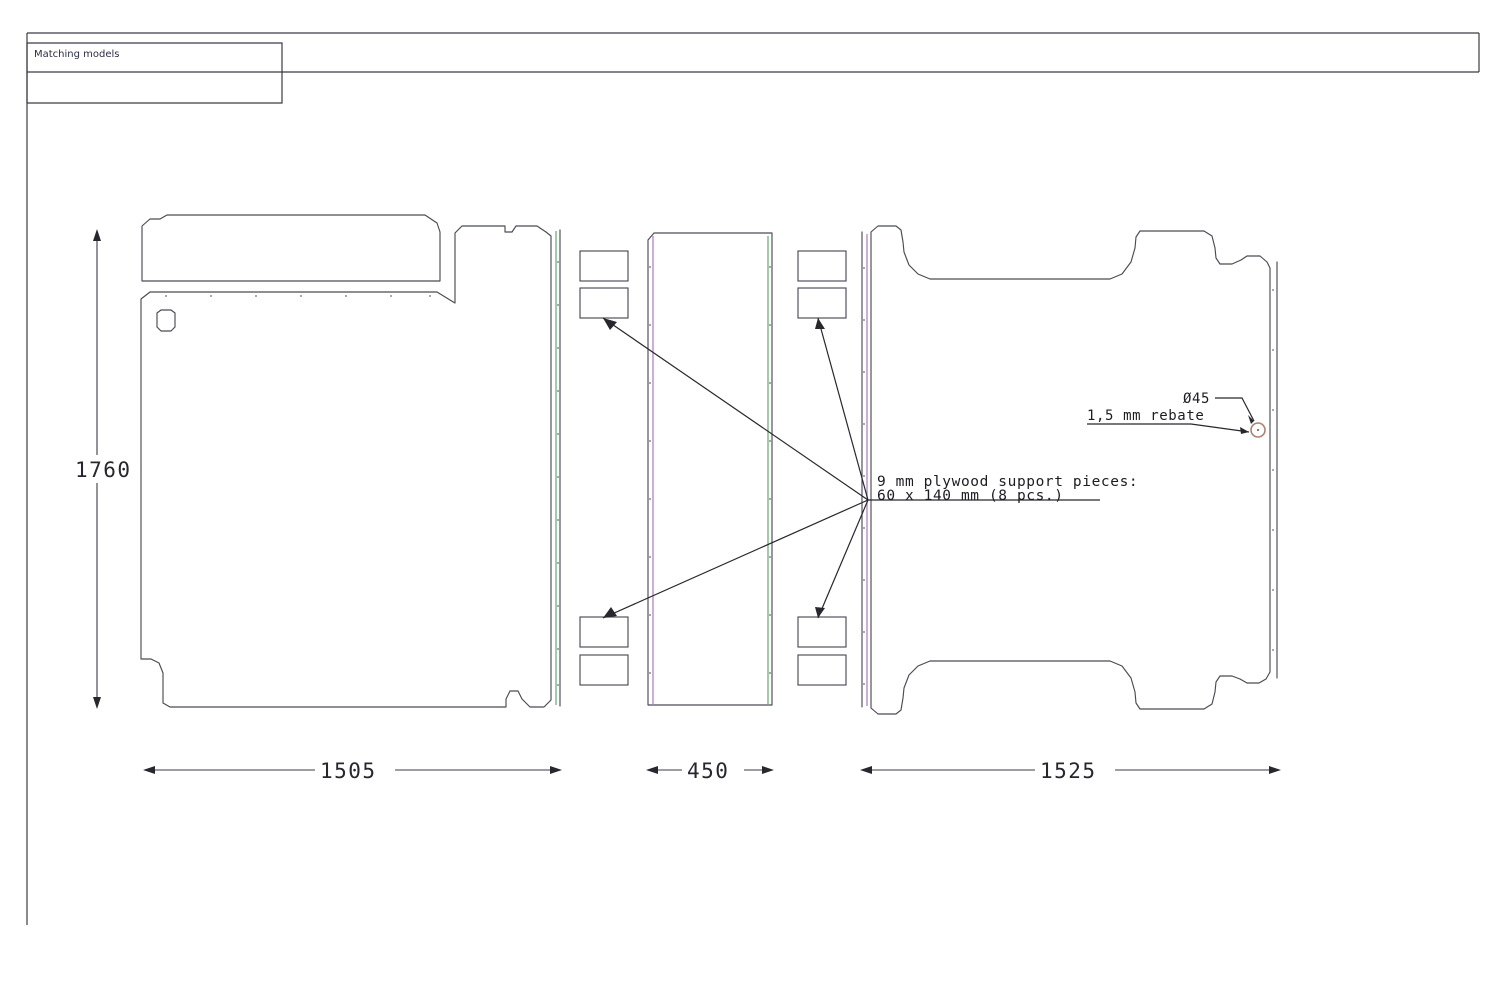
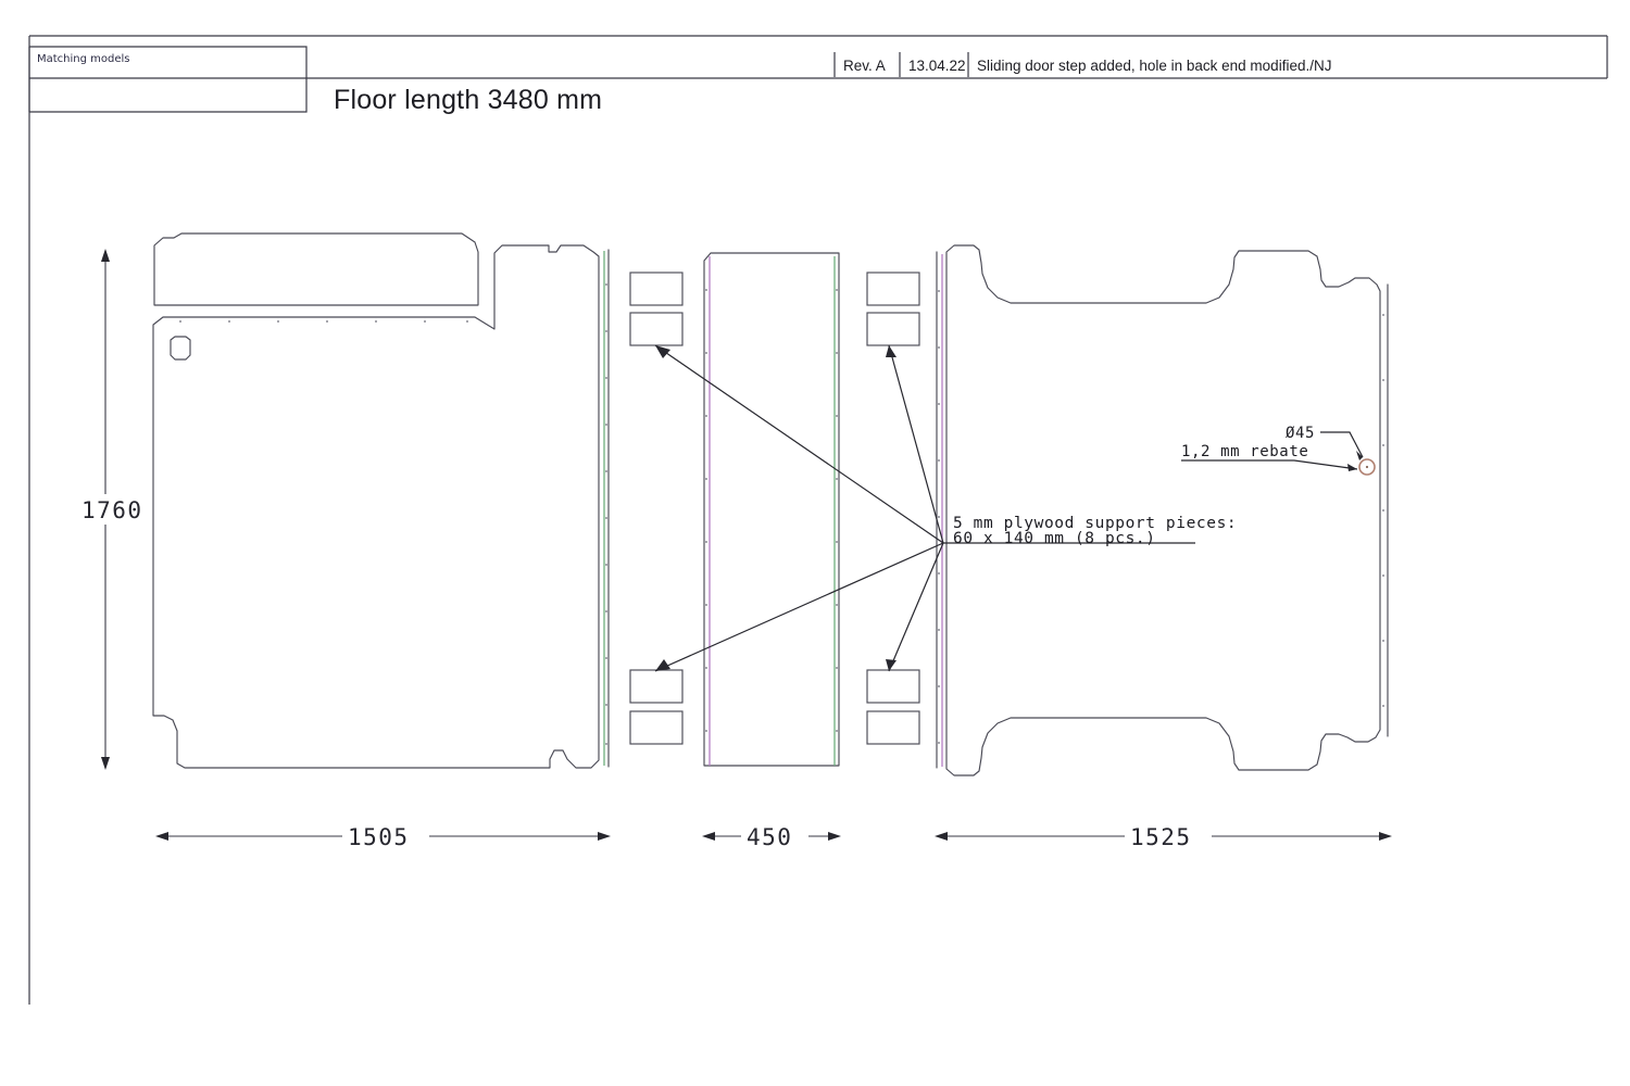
  Matching models
+ Rev. A
+ 13.04.22
+ Sliding door step added, hole in back end modified./NJ
+ Floor length 3480 mm
  Ø45
- 1,5 mm rebate
+ 1,2 mm rebate
- 9 mm plywood support pieces:
+ 5 mm plywood support pieces:
  60 x 140 mm (8 pcs.)
  1760
  1505
  450
  1525
